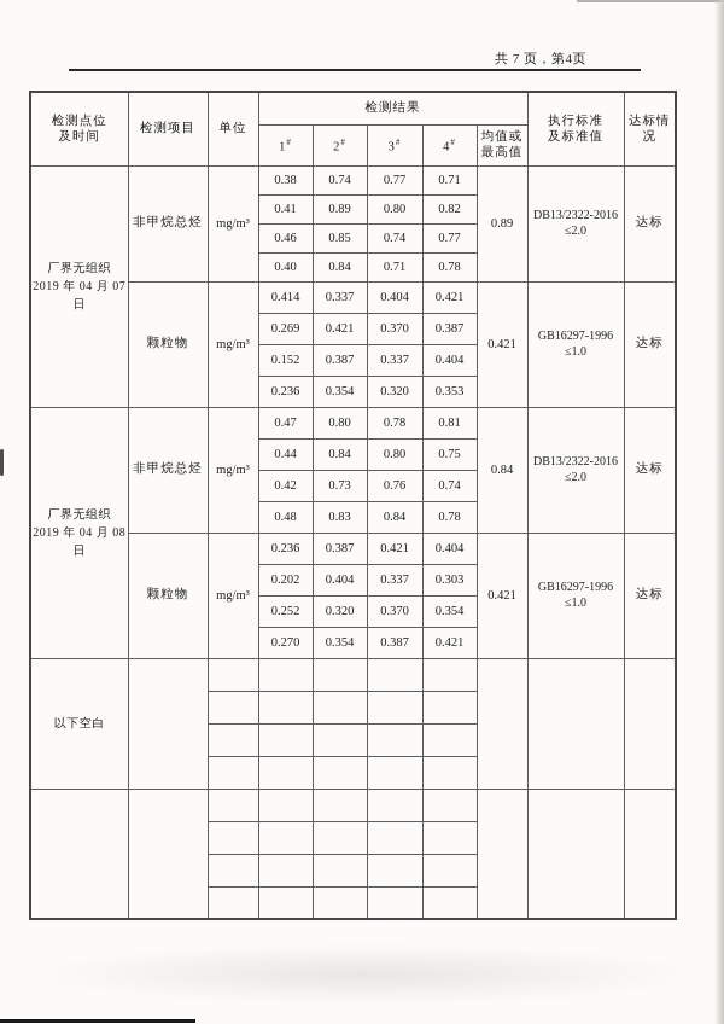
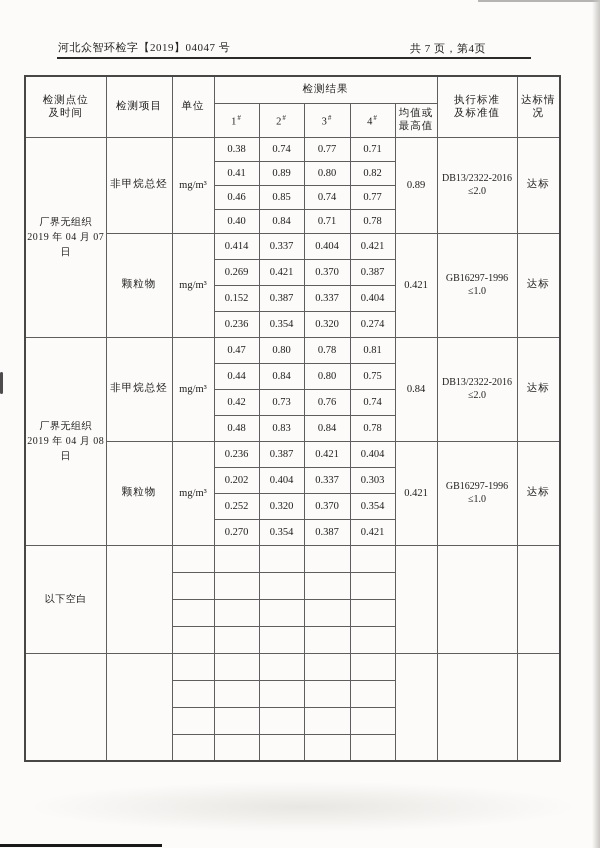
+ 河北众智环检字【2019】04047 号
  共 7 页，第4页
  检测点位 及时间	检测项目	单位	检测结果	执行标准 及标准值	达标情况
  1#	2#	3#	4#	均值或 最高值
  厂界无组织 2019 年 04 月 07 日	非甲烷总烃	mg/m³	0.38	0.74	0.77	0.71	0.89	DB13/2322-2016 ≤2.0	达标
  0.41	0.89	0.80	0.82
  0.46	0.85	0.74	0.77
  0.40	0.84	0.71	0.78
  颗粒物	mg/m³	0.414	0.337	0.404	0.421	0.421	GB16297-1996 ≤1.0	达标
  0.269	0.421	0.370	0.387
  0.152	0.387	0.337	0.404
- 0.236	0.354	0.320	0.353
+ 0.236	0.354	0.320	0.274
  厂界无组织 2019 年 04 月 08 日	非甲烷总烃	mg/m³	0.47	0.80	0.78	0.81	0.84	DB13/2322-2016 ≤2.0	达标
  0.44	0.84	0.80	0.75
  0.42	0.73	0.76	0.74
  0.48	0.83	0.84	0.78
  颗粒物	mg/m³	0.236	0.387	0.421	0.404	0.421	GB16297-1996 ≤1.0	达标
  0.202	0.404	0.337	0.303
  0.252	0.320	0.370	0.354
  0.270	0.354	0.387	0.421
  以下空白
